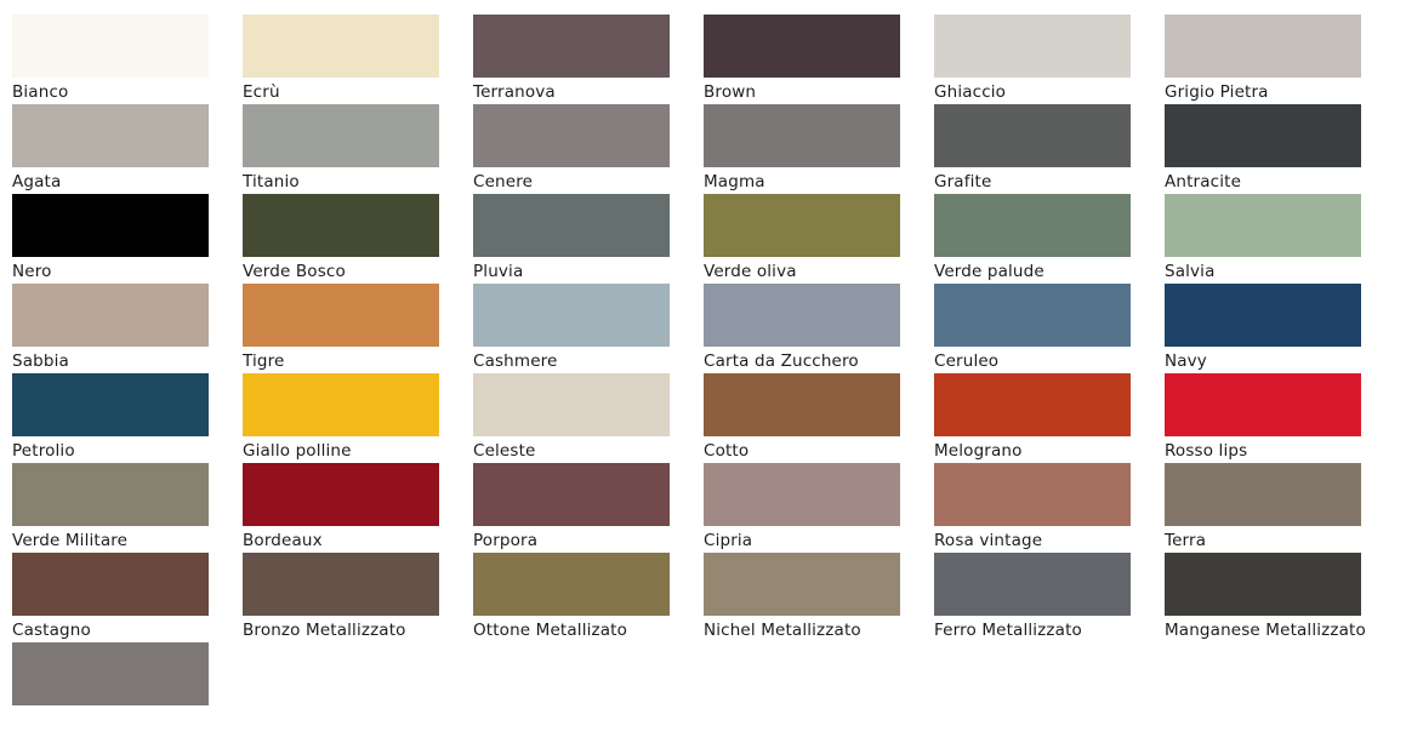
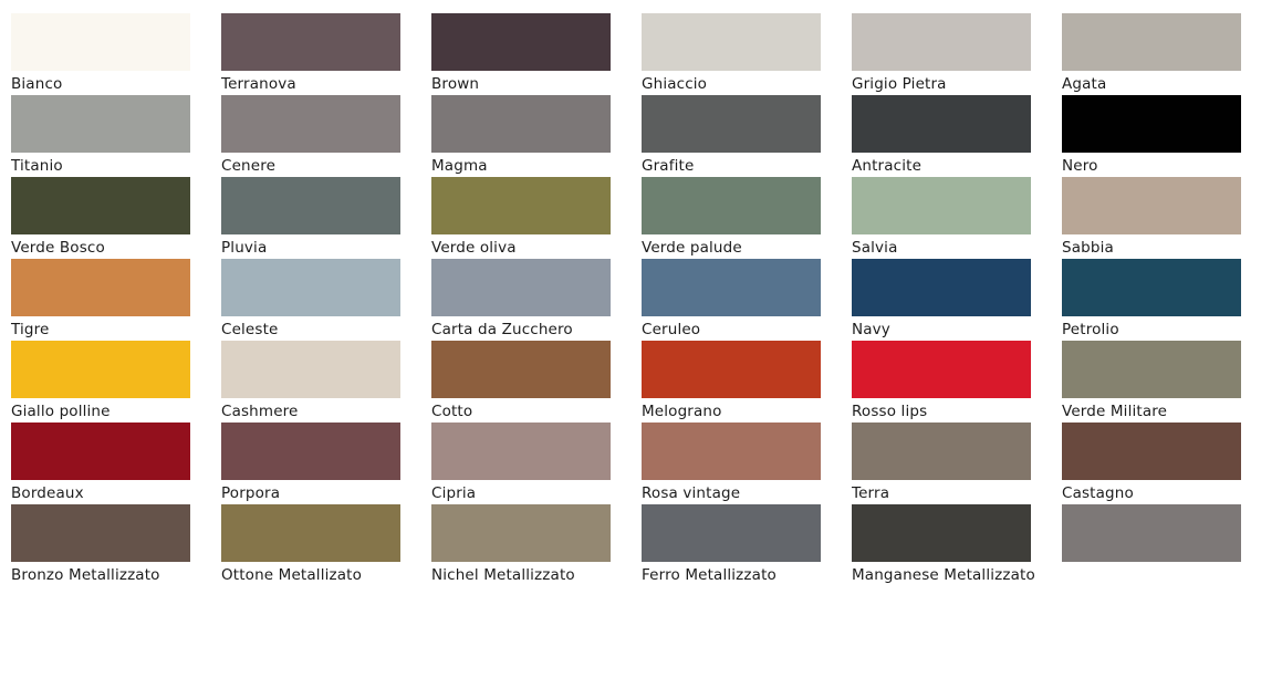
  Bianco
- Ecrù
  Terranova
  Brown
  Ghiaccio
  Grigio Pietra
  Agata
  Titanio
  Cenere
  Magma
  Grafite
  Antracite
  Nero
  Verde Bosco
  Pluvia
  Verde oliva
  Verde palude
  Salvia
  Sabbia
  Tigre
- Cashmere
+ Celeste
  Carta da Zucchero
  Ceruleo
  Navy
  Petrolio
  Giallo polline
- Celeste
+ Cashmere
  Cotto
  Melograno
  Rosso lips
  Verde Militare
  Bordeaux
  Porpora
  Cipria
  Rosa vintage
  Terra
  Castagno
  Bronzo Metallizzato
  Ottone Metallizato
  Nichel Metallizzato
  Ferro Metallizzato
  Manganese Metallizzato
